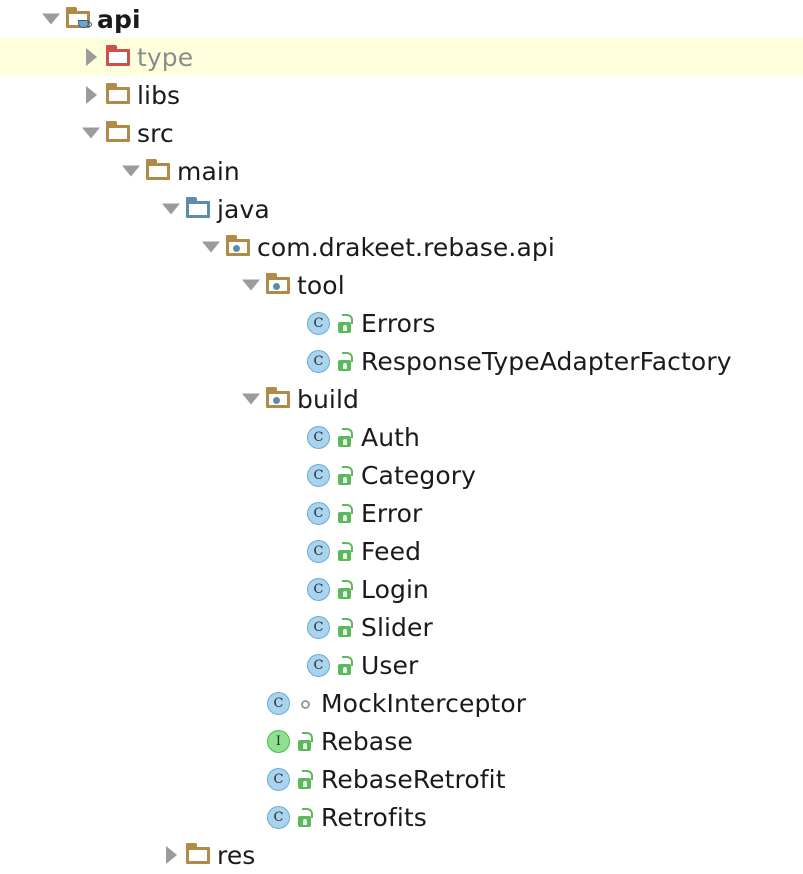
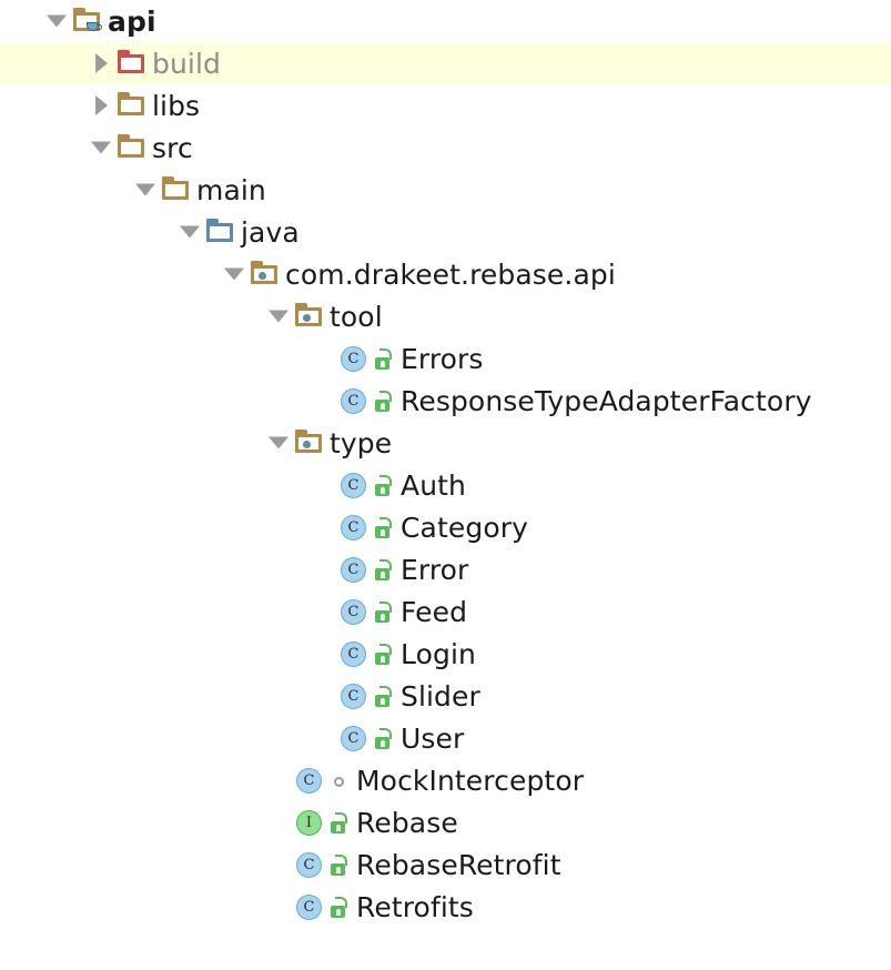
  api
- type
+ build
  libs
  src
  main
  java
  com.drakeet.rebase.api
  tool
  C
  Errors
  C
  ResponseTypeAdapterFactory
- build
+ type
  C
  Auth
  C
  Category
  C
  Error
  C
  Feed
  C
  Login
  C
  Slider
  C
  User
  C
  MockInterceptor
  I
  Rebase
  C
  RebaseRetrofit
  C
  Retrofits
- res
